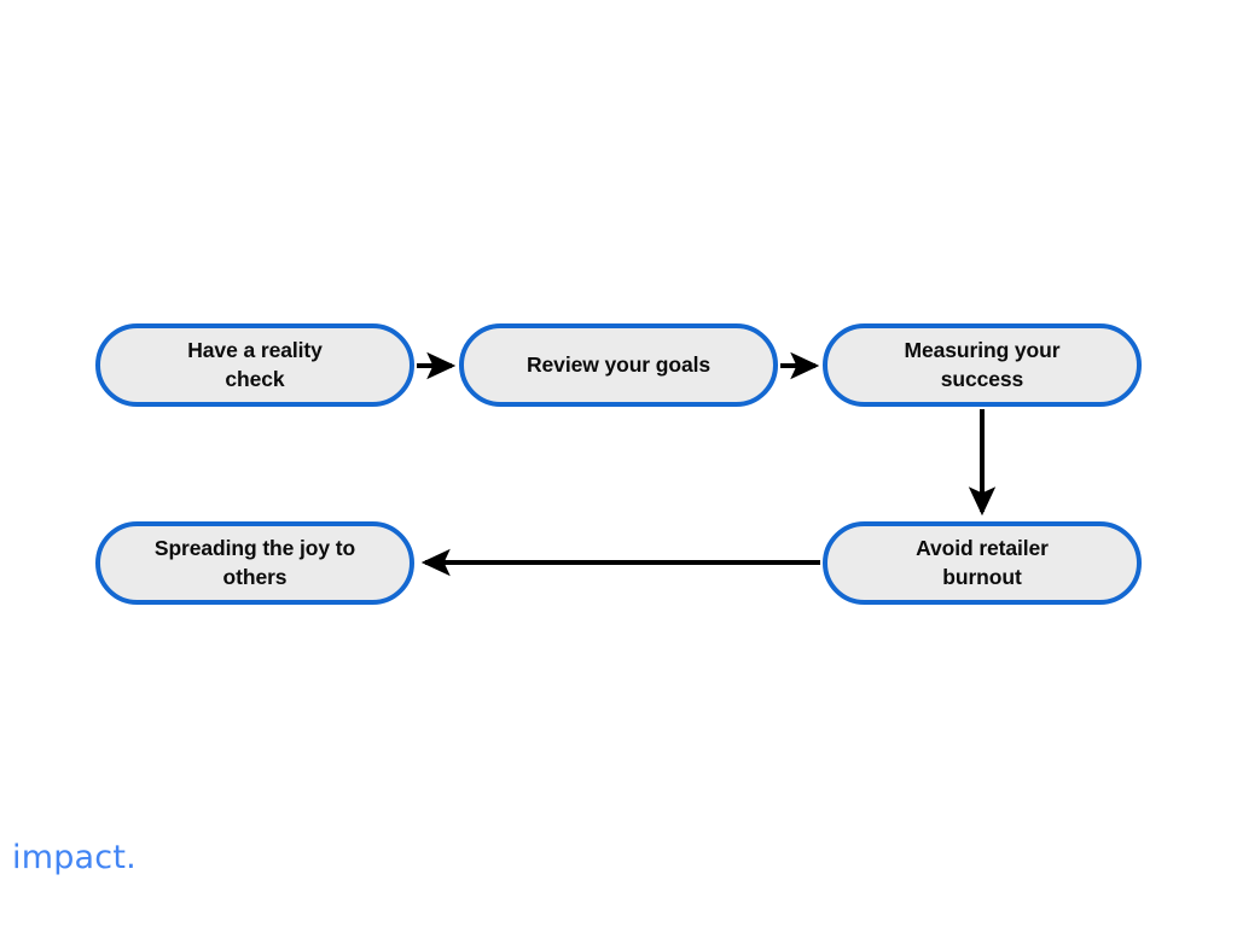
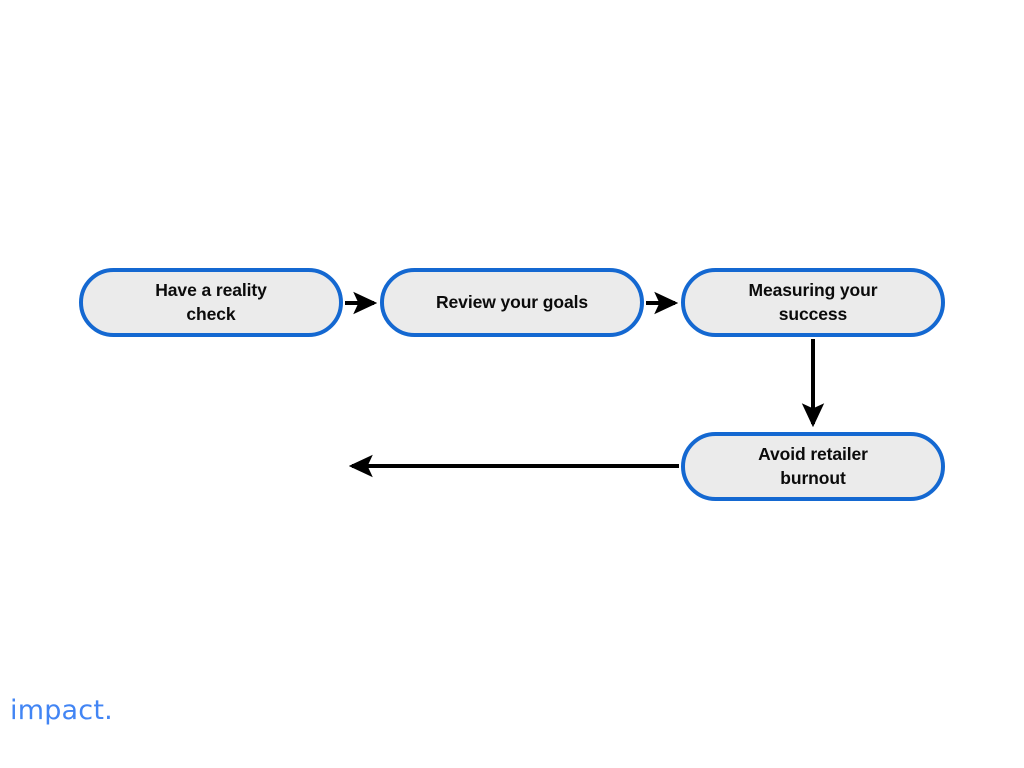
  Have a reality
  check
  Review your goals
  Measuring your
  success
  Avoid retailer
  burnout
- Spreading the joy to
- others
  impact.
